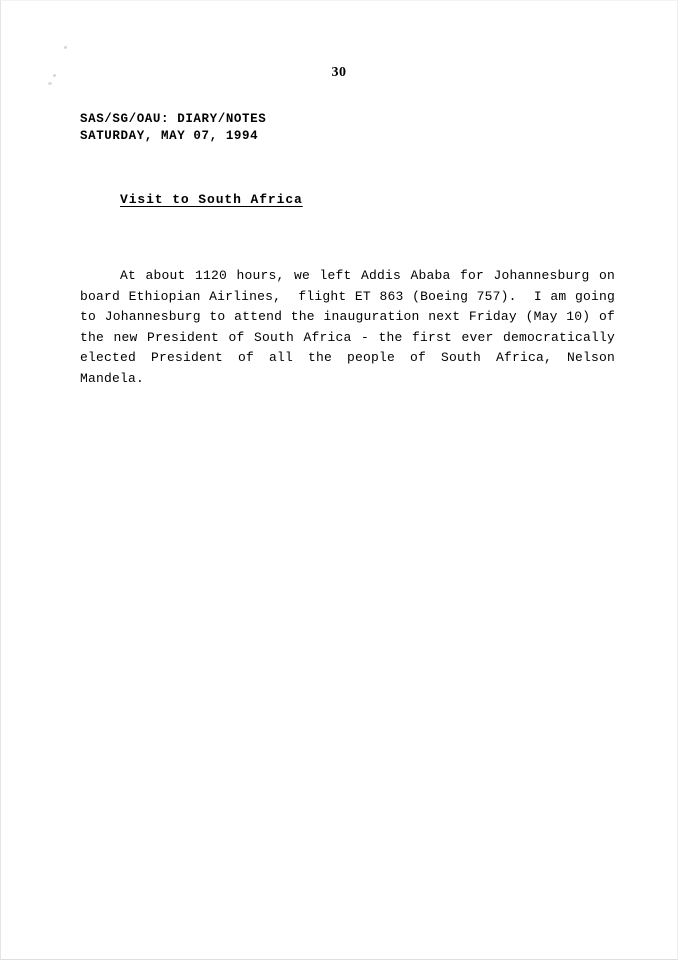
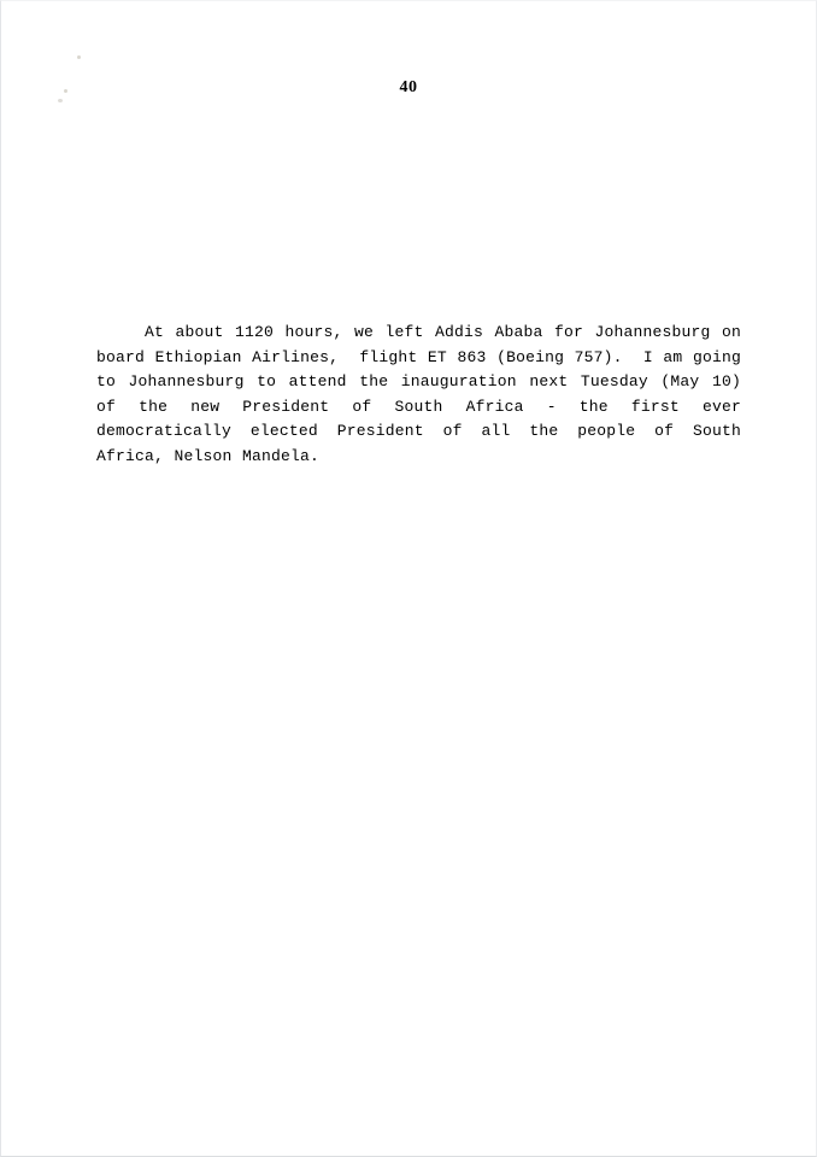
- 30
+ 40
- SAS/SG/OAU: DIARY/NOTES
- SATURDAY, MAY 07, 1994
- Visit to South Africa
- At about 1120 hours, we left Addis Ababa for Johannesburg on board Ethiopian Airlines, flight ET 863 (Boeing 757). I am going to Johannesburg to attend the inauguration next Friday (May 10) of the new President of South Africa - the first ever democratically elected President of all the people of South Africa, Nelson Mandela.
+ At about 1120 hours, we left Addis Ababa for Johannesburg on board Ethiopian Airlines, flight ET 863 (Boeing 757). I am going to Johannesburg to attend the inauguration next Tuesday (May 10) of the new President of South Africa - the first ever democratically elected President of all the people of South Africa, Nelson Mandela.
